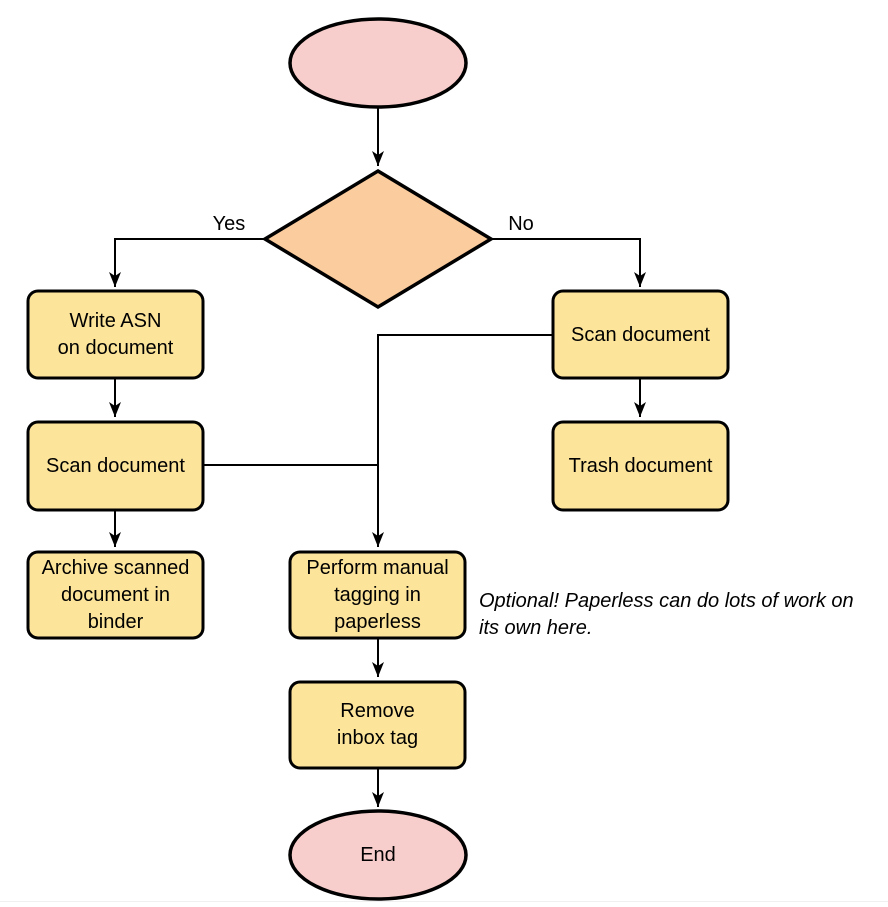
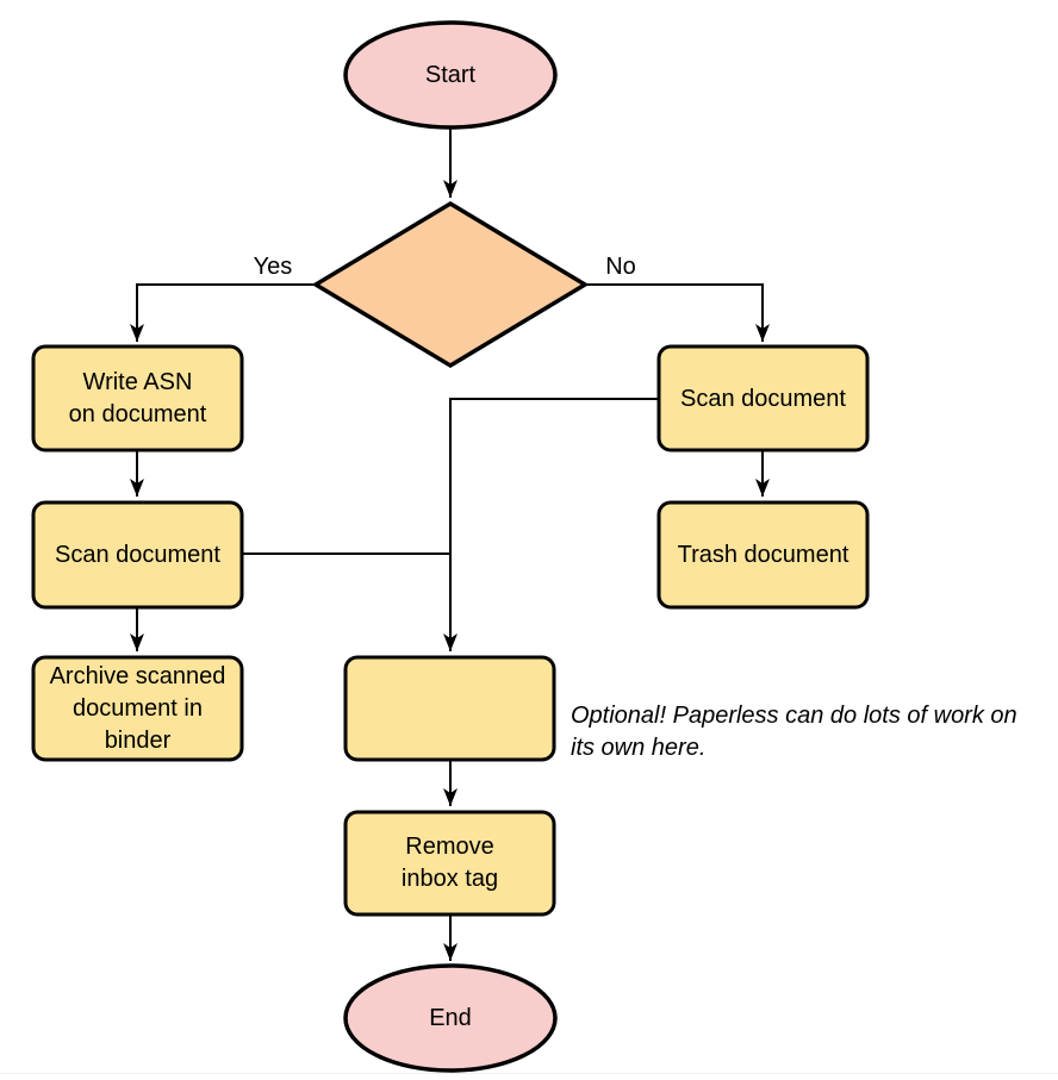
+ Start
  Write ASN
  on document
  Scan document
  Archive scanned
  document in
  binder
  Scan document
  Trash document
- Perform manual
- tagging in
- paperless
  Remove
  inbox tag
  End
  Yes
  No
  Optional! Paperless can do lots of work on
  its own here.
